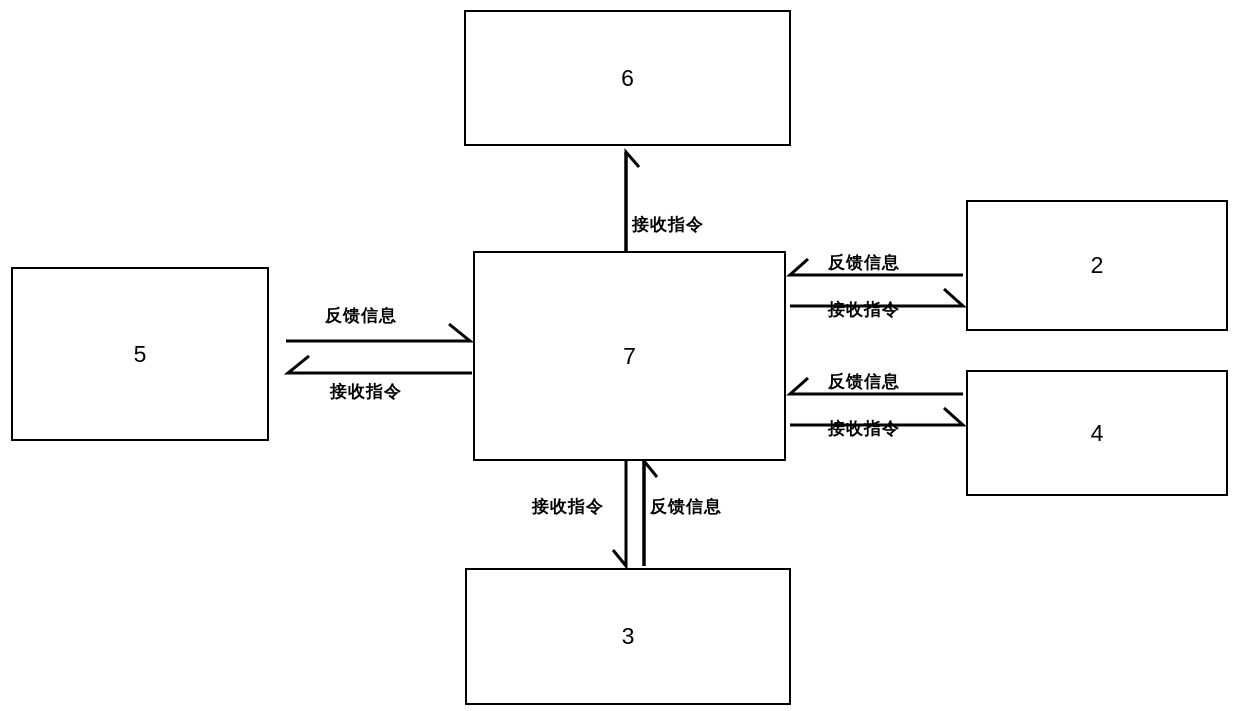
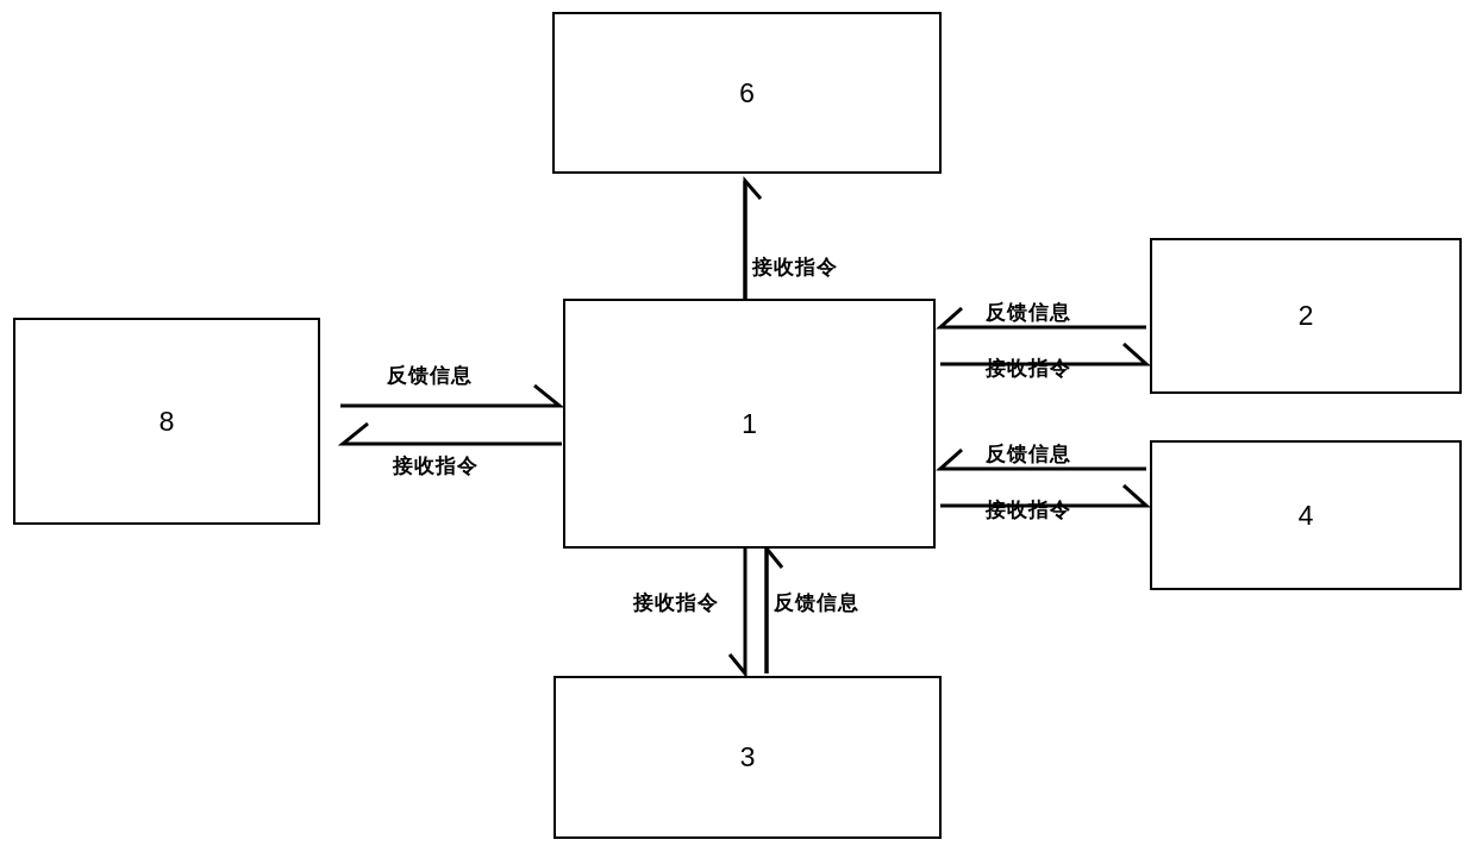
  6
- 7
+ 1
- 5
+ 8
  2
  4
  3
  接收指令
  反馈信息
  接收指令
  反馈信息
  接收指令
  反馈信息
  接收指令
  接收指令
  反馈信息
